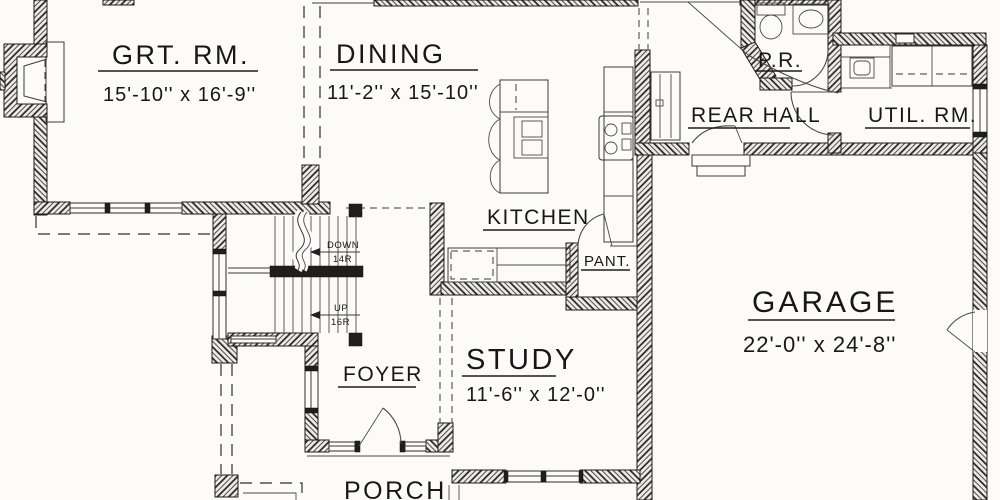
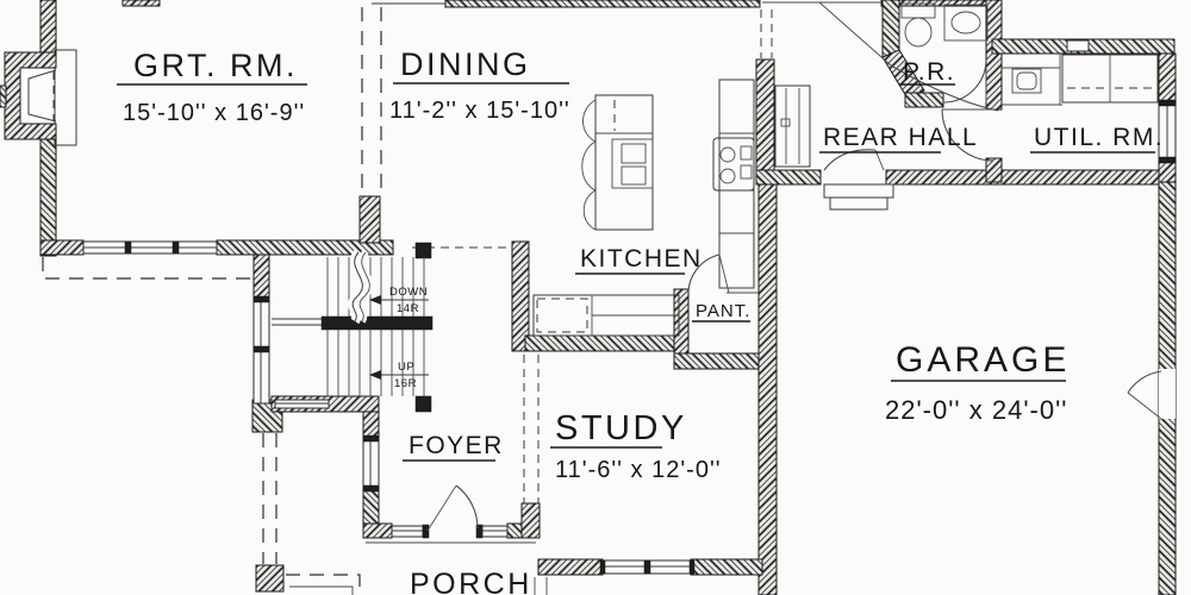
  GRT. RM.
  15'-10'' x 16'-9''
  DINING
  11'-2'' x 15'-10''
  KITCHEN
  PANT.
  P.R.
  REAR HALL
  UTIL. RM.
  GARAGE
- 22'-0'' x 24'-8''
+ 22'-0'' x 24'-0''
  STUDY
  11'-6'' x 12'-0''
  FOYER
  PORCH
  DOWN
  14R
  UP
  16R
